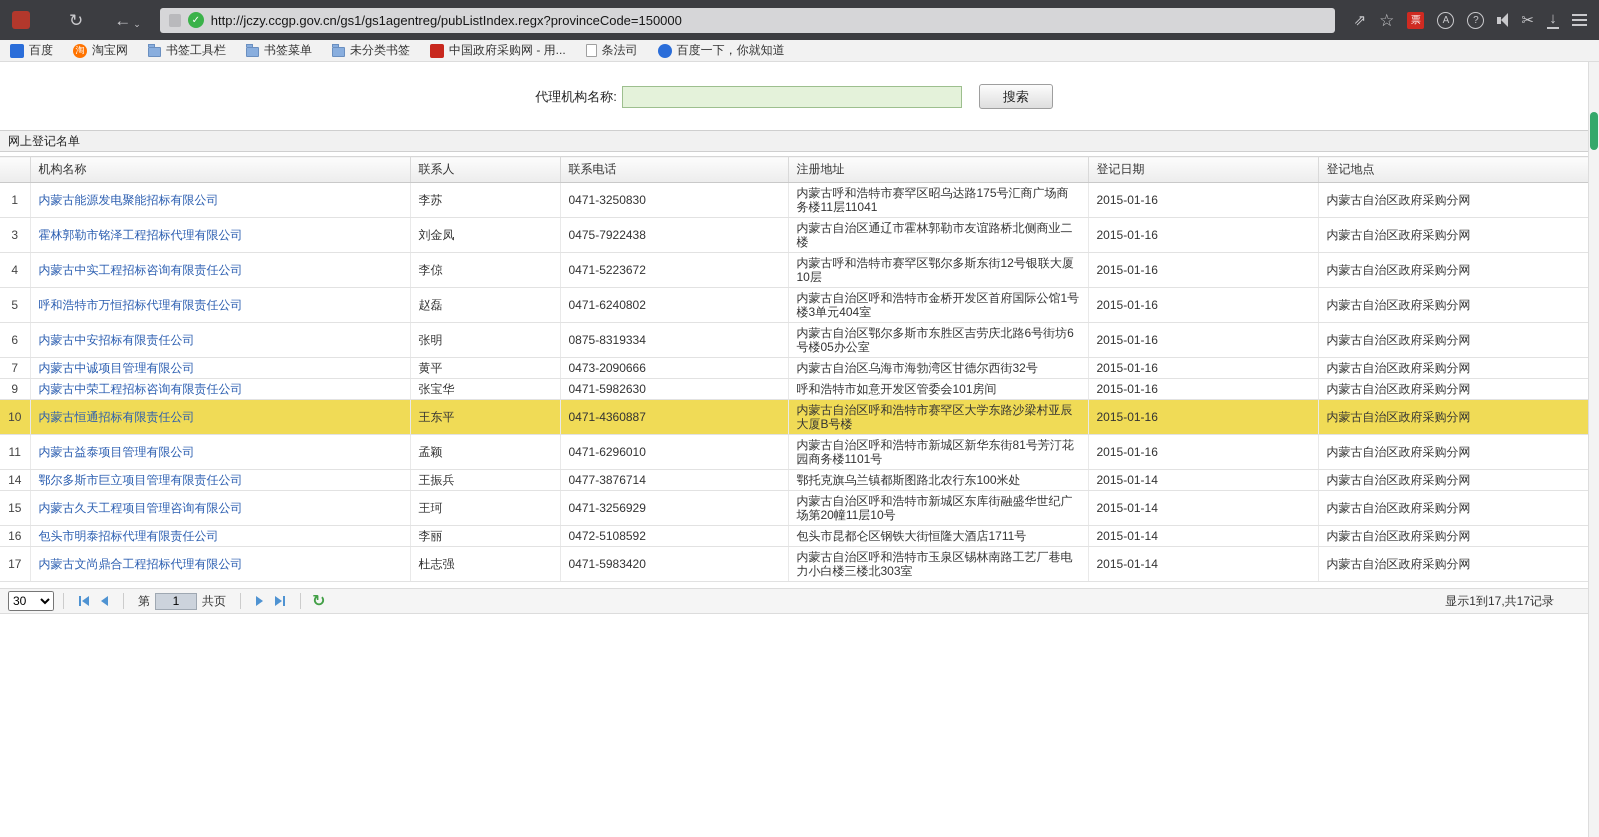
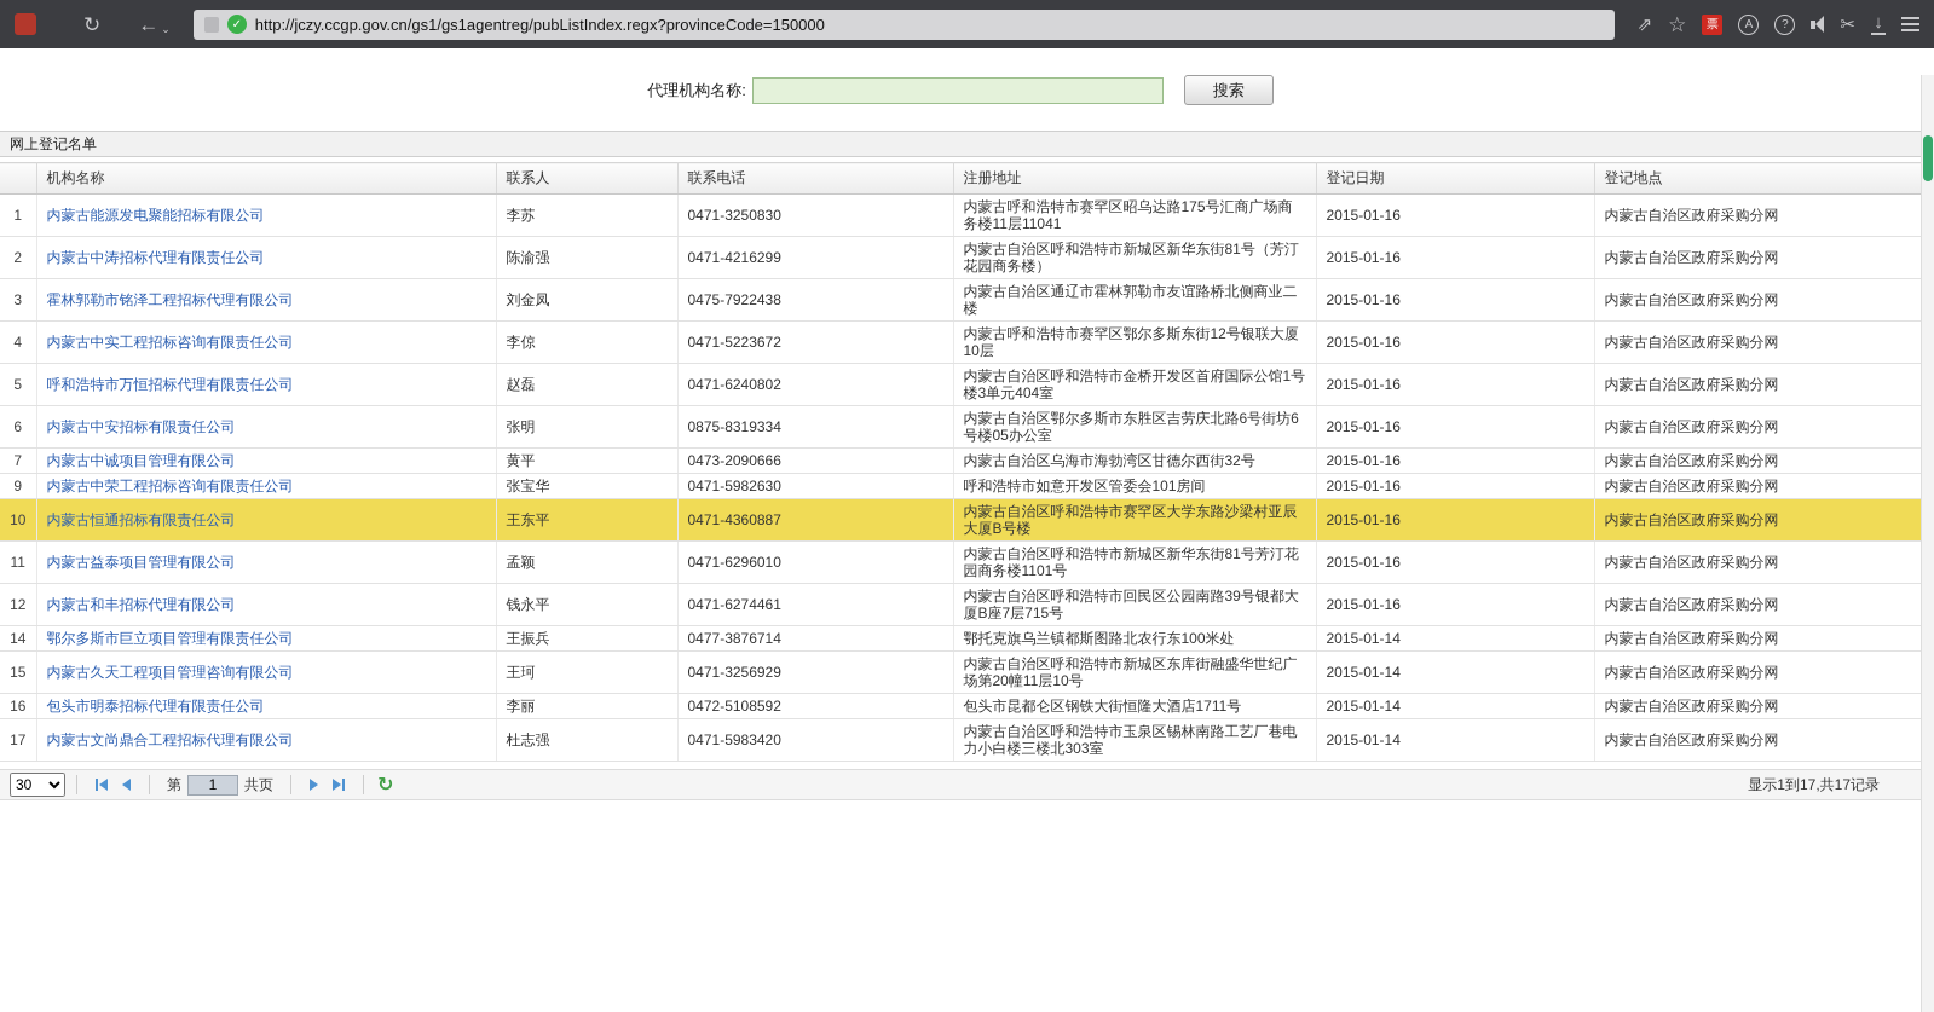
  ↻
  ←
  ⌄
  ✓
  http://jczy.ccgp.gov.cn/gs1/gs1agentreg/pubListIndex.regx?provinceCode=150000
  ⇗
  ☆
  票
  A
  ?
  ✂
  ↓
- 百度
- 淘
- 淘宝网
- 书签工具栏
- 书签菜单
- 未分类书签
- 中国政府采购网 - 用...
- 条法司
- 百度一下，你就知道
  代理机构名称:
  搜索
  网上登记名单
  	机构名称	联系人	联系电话	注册地址	登记日期	登记地点
  1	内蒙古能源发电聚能招标有限公司	李苏	0471-3250830	内蒙古呼和浩特市赛罕区昭乌达路175号汇商广场商务楼11层11041	2015-01-16	内蒙古自治区政府采购分网
+ 2	内蒙古中涛招标代理有限责任公司	陈渝强	0471-4216299	内蒙古自治区呼和浩特市新城区新华东街81号（芳汀花园商务楼）	2015-01-16	内蒙古自治区政府采购分网
  3	霍林郭勒市铭泽工程招标代理有限公司	刘金凤	0475-7922438	内蒙古自治区通辽市霍林郭勒市友谊路桥北侧商业二楼	2015-01-16	内蒙古自治区政府采购分网
  4	内蒙古中实工程招标咨询有限责任公司	李倞	0471-5223672	内蒙古呼和浩特市赛罕区鄂尔多斯东街12号银联大厦10层	2015-01-16	内蒙古自治区政府采购分网
  5	呼和浩特市万恒招标代理有限责任公司	赵磊	0471-6240802	内蒙古自治区呼和浩特市金桥开发区首府国际公馆1号楼3单元404室	2015-01-16	内蒙古自治区政府采购分网
  6	内蒙古中安招标有限责任公司	张明	0875-8319334	内蒙古自治区鄂尔多斯市东胜区吉劳庆北路6号街坊6号楼05办公室	2015-01-16	内蒙古自治区政府采购分网
  7	内蒙古中诚项目管理有限公司	黄平	0473-2090666	内蒙古自治区乌海市海勃湾区甘德尔西街32号	2015-01-16	内蒙古自治区政府采购分网
  9	内蒙古中荣工程招标咨询有限责任公司	张宝华	0471-5982630	呼和浩特市如意开发区管委会101房间	2015-01-16	内蒙古自治区政府采购分网
  10	内蒙古恒通招标有限责任公司	王东平	0471-4360887	内蒙古自治区呼和浩特市赛罕区大学东路沙梁村亚辰大厦B号楼	2015-01-16	内蒙古自治区政府采购分网
  11	内蒙古益泰项目管理有限公司	孟颖	0471-6296010	内蒙古自治区呼和浩特市新城区新华东街81号芳汀花园商务楼1101号	2015-01-16	内蒙古自治区政府采购分网
+ 12	内蒙古和丰招标代理有限公司	钱永平	0471-6274461	内蒙古自治区呼和浩特市回民区公园南路39号银都大厦B座7层715号	2015-01-16	内蒙古自治区政府采购分网
  14	鄂尔多斯市巨立项目管理有限责任公司	王振兵	0477-3876714	鄂托克旗乌兰镇都斯图路北农行东100米处	2015-01-14	内蒙古自治区政府采购分网
  15	内蒙古久天工程项目管理咨询有限公司	王珂	0471-3256929	内蒙古自治区呼和浩特市新城区东库街融盛华世纪广场第20幢11层10号	2015-01-14	内蒙古自治区政府采购分网
  16	包头市明泰招标代理有限责任公司	李丽	0472-5108592	包头市昆都仑区钢铁大街恒隆大酒店1711号	2015-01-14	内蒙古自治区政府采购分网
  17	内蒙古文尚鼎合工程招标代理有限公司	杜志强	0471-5983420	内蒙古自治区呼和浩特市玉泉区锡林南路工艺厂巷电力小白楼三楼北303室	2015-01-14	内蒙古自治区政府采购分网
  30
  第
  1
  共页
  ↻
  显示1到17,共17记录
